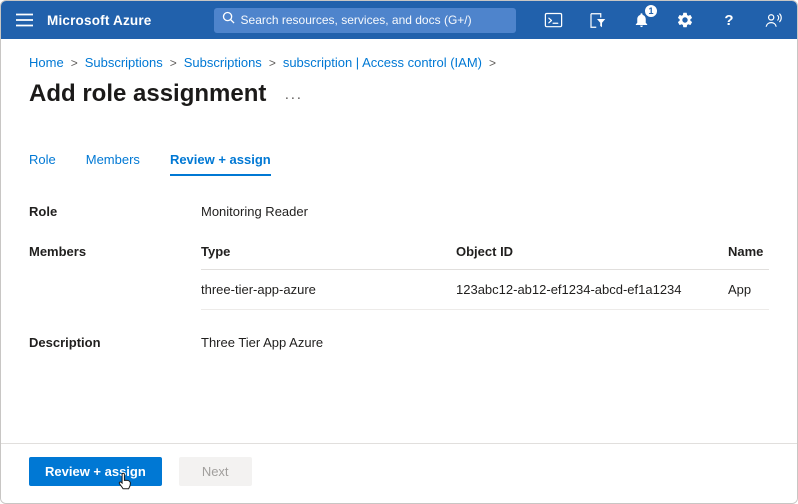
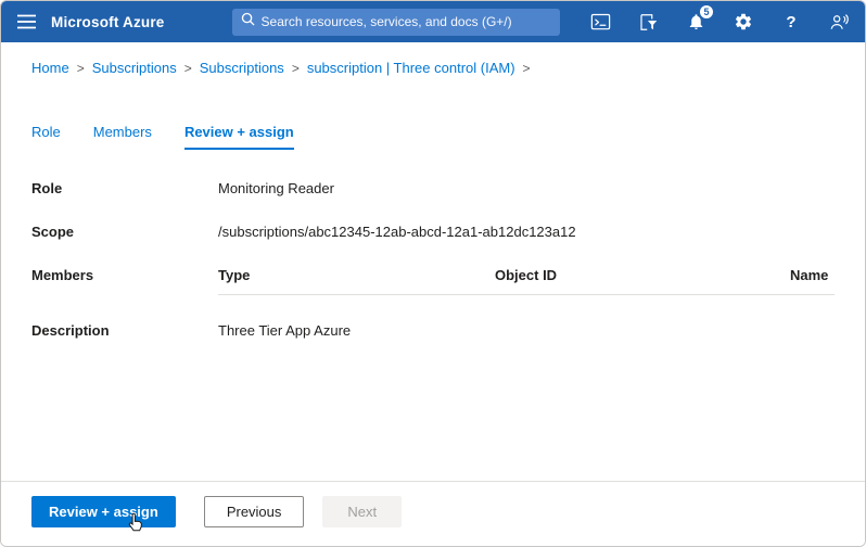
  Microsoft Azure
  Search resources, services, and docs (G+/)
- 1
+ 5
  ?
  Home
  >
  Subscriptions
  >
  Subscriptions
  >
- subscription | Access control (IAM)
+ subscription | Three control (IAM)
  >
- Add role assignment
- ···
  Role
  Members
  Review + assign
  Role
  Monitoring Reader
+ Scope
+ /subscriptions/abc12345-12ab-abcd-12a1-ab12dc123a12
  Members
  Type
  Object ID
  Name
- three-tier-app-azure
- 123abc12-ab12-ef1234-abcd-ef1a1234
- App
  Description
  Three Tier App Azure
  Review + assign
+ Previous
  Next
